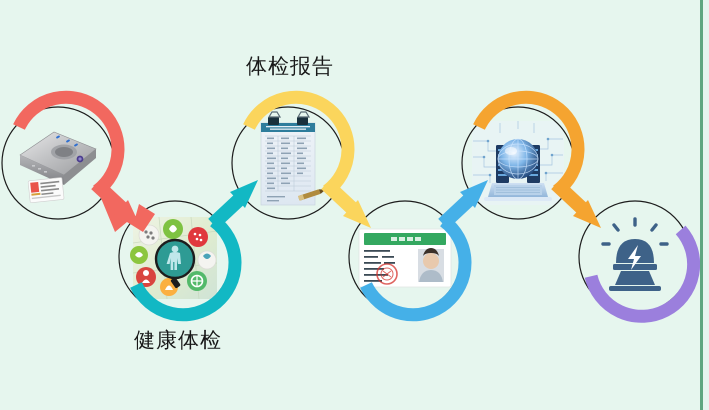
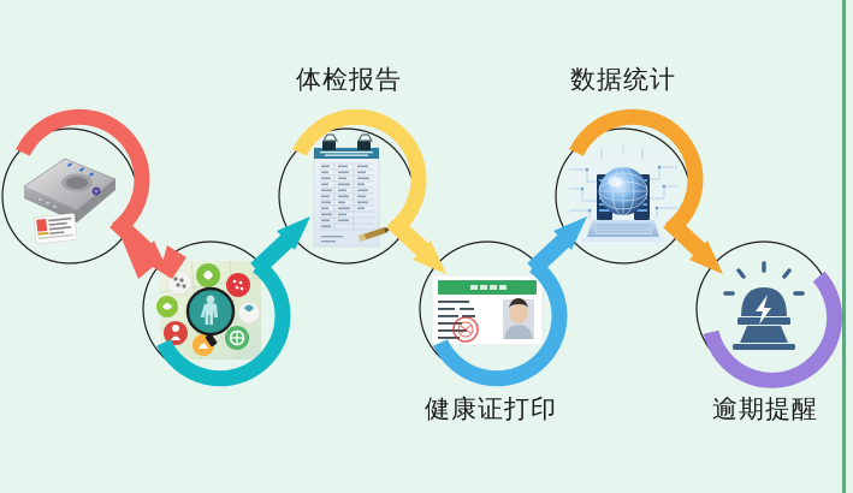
- 健康体检
  体检报告
+ 健康证打印
+ 数据统计
+ 逾期提醒
